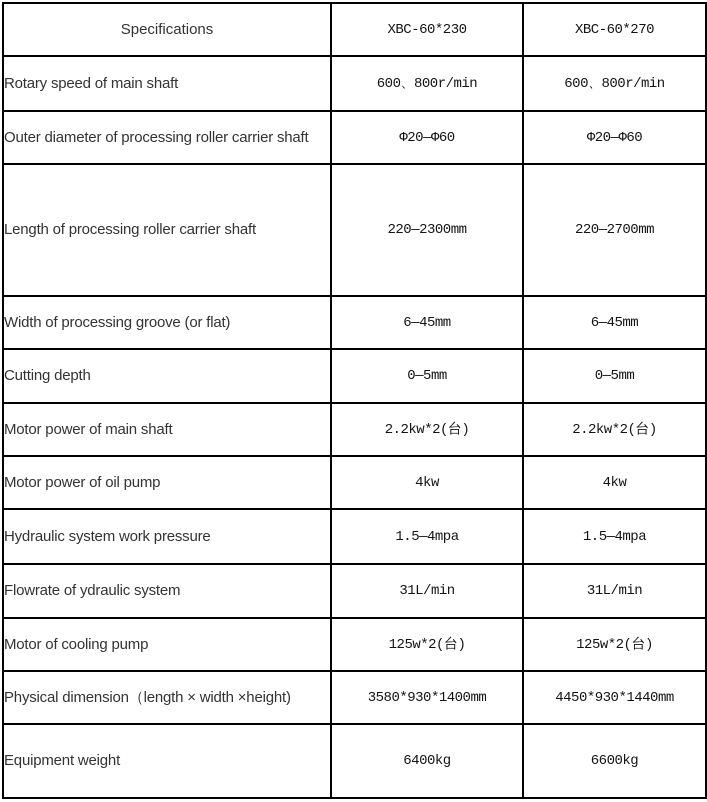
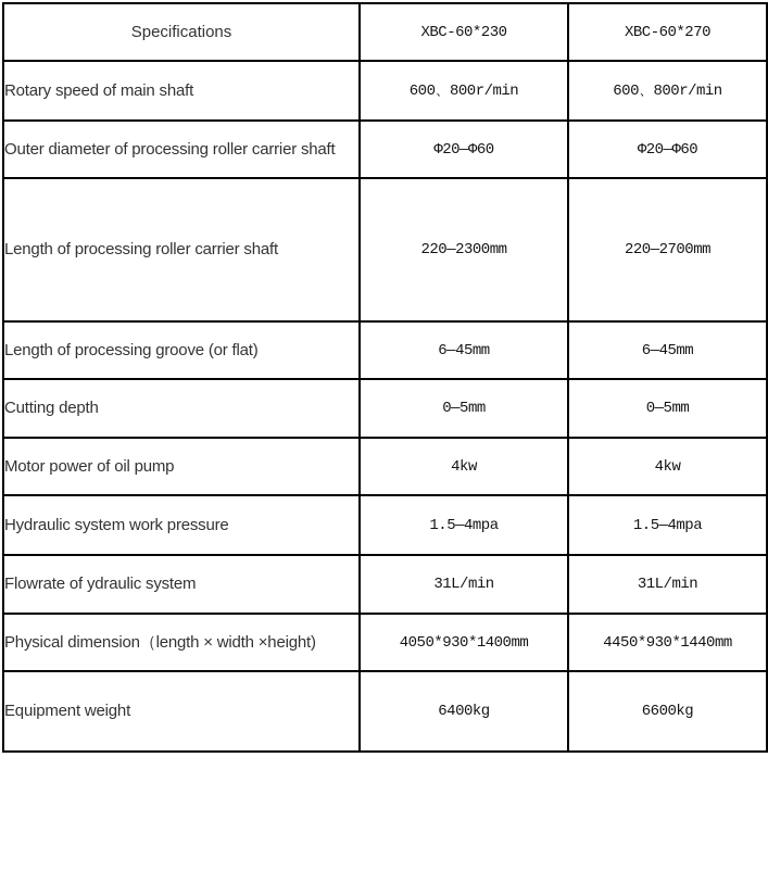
  Specifications	XBC-60*230	XBC-60*270
  Rotary speed of main shaft	600、800r/min	600、800r/min
  Outer diameter of processing roller carrier shaft	Φ20—Φ60	Φ20—Φ60
  Length of processing roller carrier shaft	220—2300mm	220—2700mm
- Width of processing groove (or flat)	6—45mm	6—45mm
+ Length of processing groove (or flat)	6—45mm	6—45mm
  Cutting depth	0—5mm	0—5mm
- Motor power of main shaft	2.2kw*2(台)	2.2kw*2(台)
  Motor power of oil pump	4kw	4kw
  Hydraulic system work pressure	1.5—4mpa	1.5—4mpa
  Flowrate of ydraulic system	31L/min	31L/min
- Motor of cooling pump	125w*2(台)	125w*2(台)
- Physical dimension（length × width ×height)	3580*930*1400mm	4450*930*1440mm
+ Physical dimension（length × width ×height)	4050*930*1400mm	4450*930*1440mm
  Equipment weight	6400kg	6600kg
